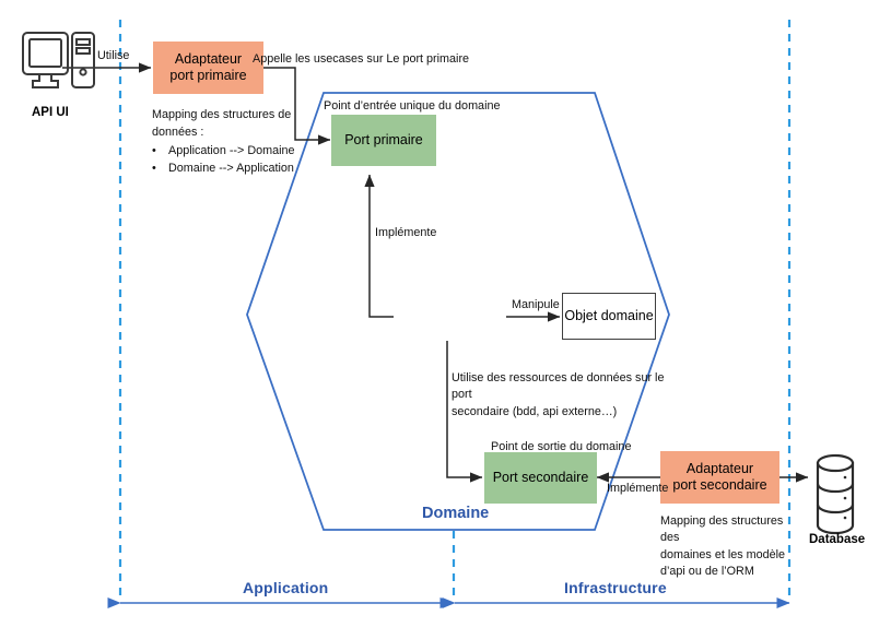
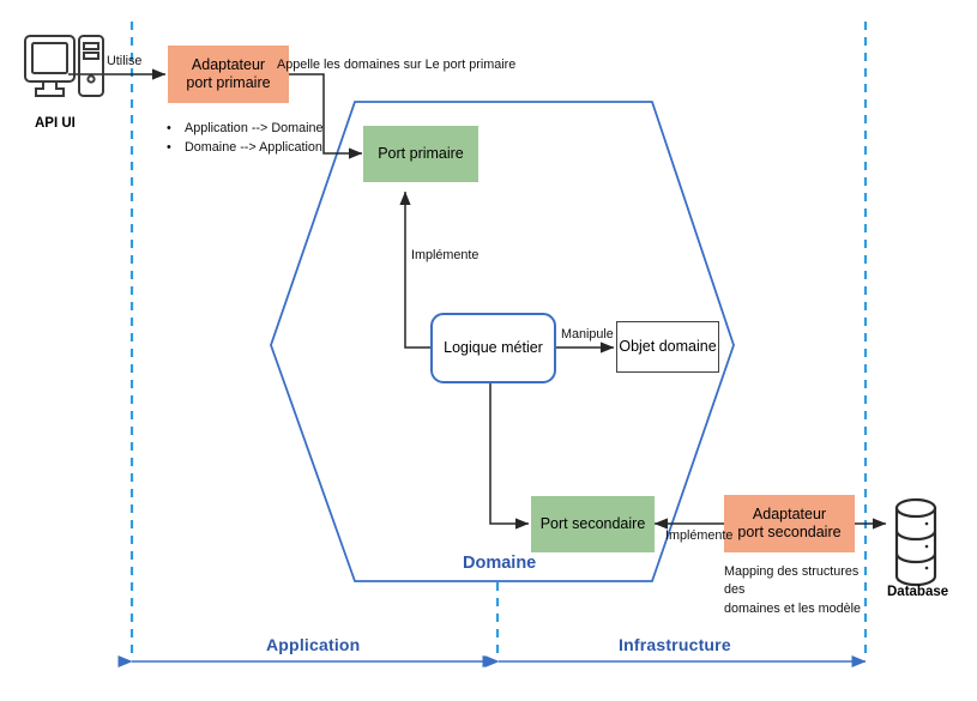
  Adaptateur
  port primaire
  Port primaire
+ Logique métier
  Objet domaine
  Port secondaire
  Adaptateur
  port secondaire
  Utilise
- Appelle les usecases sur Le port primaire
+ Appelle les domaines sur Le port primaire
  Implémente
  Manipule
- Utilise des ressources de données sur le port
- secondaire (bdd, api externe…)
  Implémente
- Point d’entrée unique du domaine
- Point de sortie du domaine
- Mapping des structures de
- données :
  •
  Application --> Domaine
  •
  Domaine --> Application
  Mapping des structures des
  domaines et les modèle
- d’api ou de l’ORM
  API UI
  Database
  Domaine
  Application
  Infrastructure
